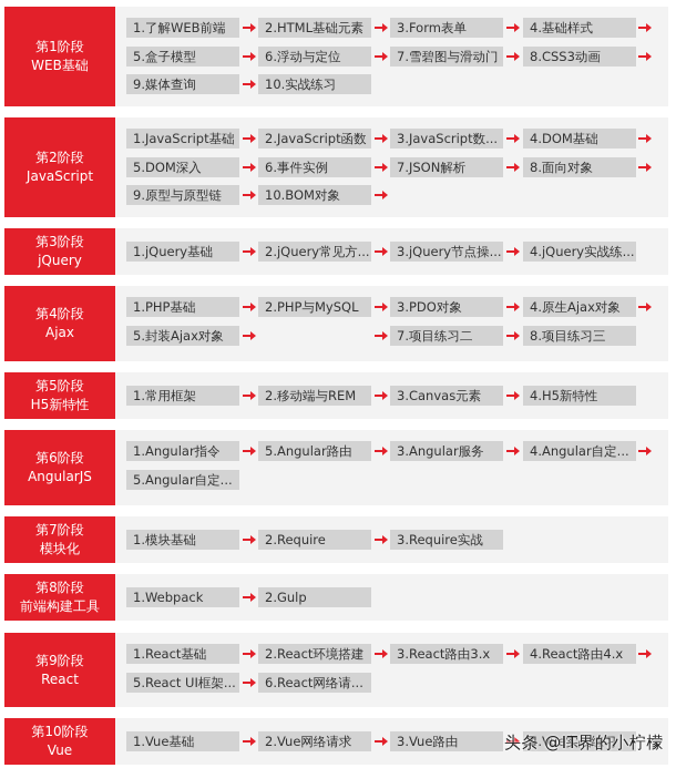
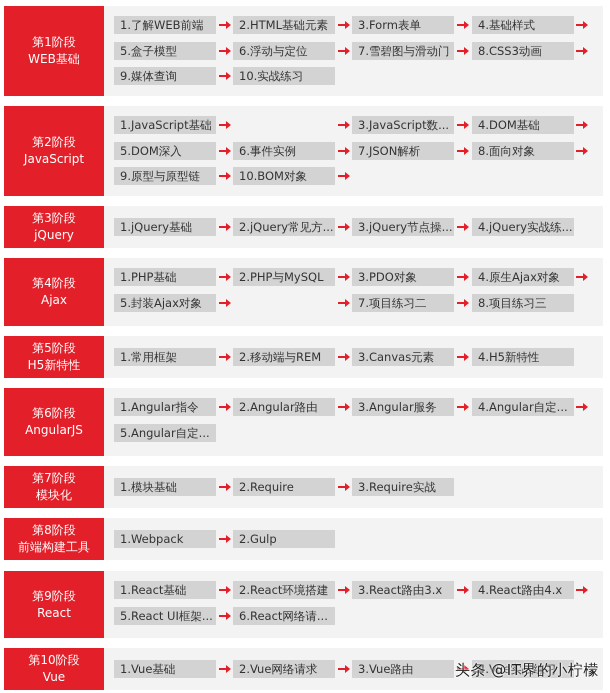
  第1阶段
  WEB基础
  1.了解WEB前端
  2.HTML基础元素
  3.Form表单
  4.基础样式
  5.盒子模型
  6.浮动与定位
  7.雪碧图与滑动门
  8.CSS3动画
  9.媒体查询
  10.实战练习
  第2阶段
  JavaScript
  1.JavaScript基础
- 2.JavaScript函数
  3.JavaScript数...
  4.DOM基础
  5.DOM深入
  6.事件实例
  7.JSON解析
  8.面向对象
  9.原型与原型链
  10.BOM对象
  第3阶段
  jQuery
  1.jQuery基础
  2.jQuery常见方...
  3.jQuery节点操...
  4.jQuery实战练...
  第4阶段
  Ajax
  1.PHP基础
  2.PHP与MySQL
  3.PDO对象
  4.原生Ajax对象
  5.封装Ajax对象
  7.项目练习二
  8.项目练习三
  第5阶段
  H5新特性
  1.常用框架
  2.移动端与REM
  3.Canvas元素
  4.H5新特性
  第6阶段
  AngularJS
  1.Angular指令
- 5.Angular路由
+ 2.Angular路由
  3.Angular服务
  4.Angular自定...
  5.Angular自定...
  第7阶段
  模块化
  1.模块基础
  2.Require
  3.Require实战
  第8阶段
  前端构建工具
  1.Webpack
  2.Gulp
  第9阶段
  React
  1.React基础
  2.React环境搭建
  3.React路由3.x
  4.React路由4.x
  5.React UI框架...
  6.React网络请...
  第10阶段
  Vue
  1.Vue基础
  2.Vue网络请求
  3.Vue路由
  4.Vue实战练习
  头条 @IT界的小柠檬
